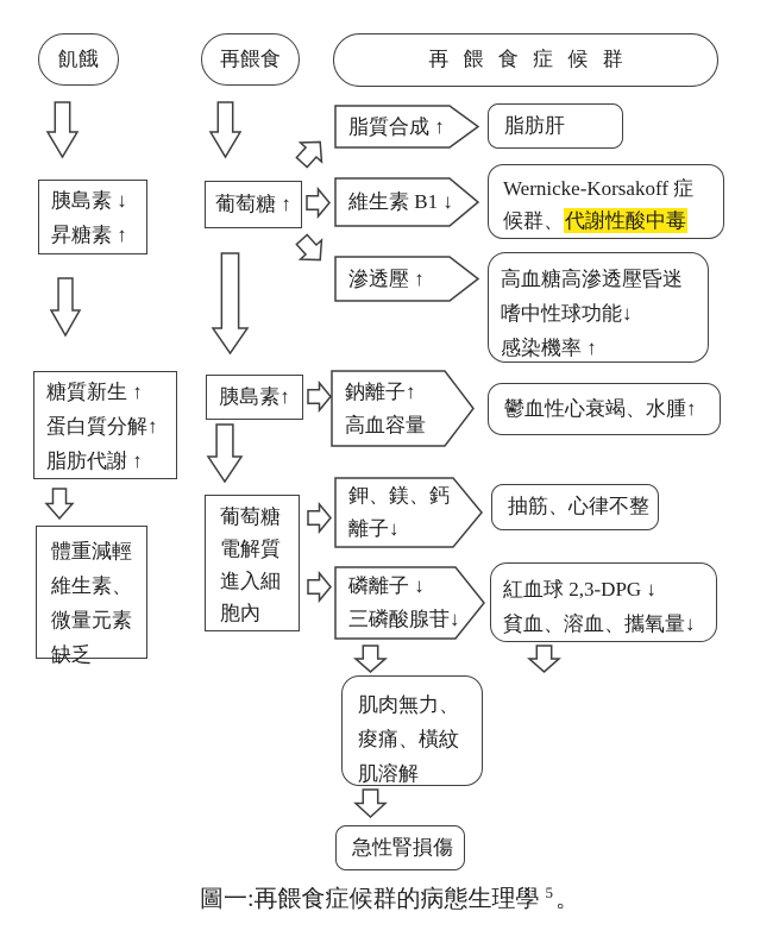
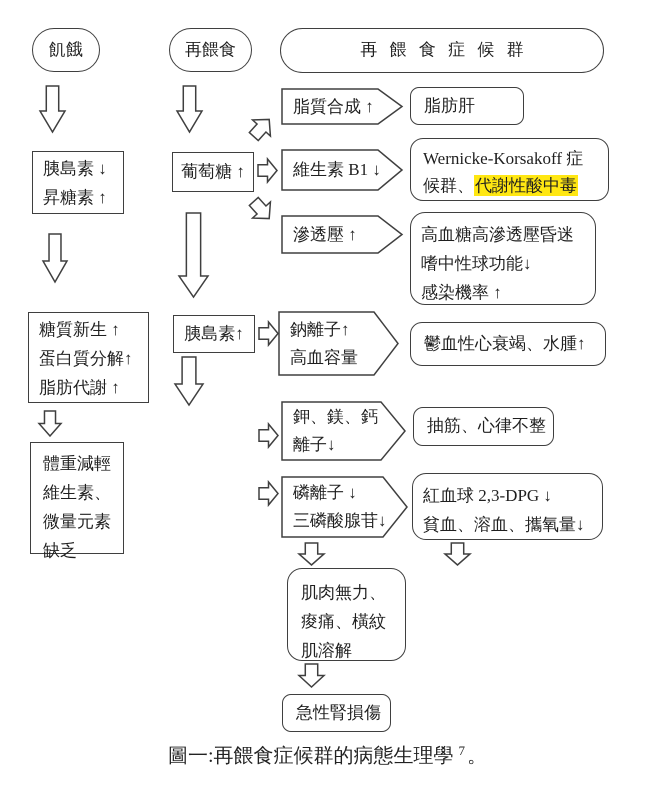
  飢餓
  再餵食
  再餵食症候群
  胰島素 ↓
  昇糖素 ↑
  糖質新生 ↑
  蛋白質分解↑
  脂肪代謝 ↑
  體重減輕
  維生素、
  微量元素
  缺乏
  葡萄糖 ↑
  胰島素↑
- 葡萄糖
- 電解質
- 進入細
- 胞內
  脂質合成 ↑
  維生素 B1 ↓
  滲透壓 ↑
  鈉離子↑
  高血容量
  鉀、鎂、鈣
  離子↓
  磷離子 ↓
  三磷酸腺苷↓
  脂肪肝
  Wernicke-Korsakoff 症候群、代謝性酸中毒
  高血糖高滲透壓昏迷
  嗜中性球功能↓
  感染機率 ↑
  鬱血性心衰竭、水腫↑
  抽筋、心律不整
  紅血球 2,3-DPG ↓
  貧血、溶血、攜氧量↓
  肌肉無力、
  痠痛、橫紋
  肌溶解
  急性腎損傷
- 圖一:再餵食症候群的病態生理學 5 。
+ 圖一:再餵食症候群的病態生理學 7 。
